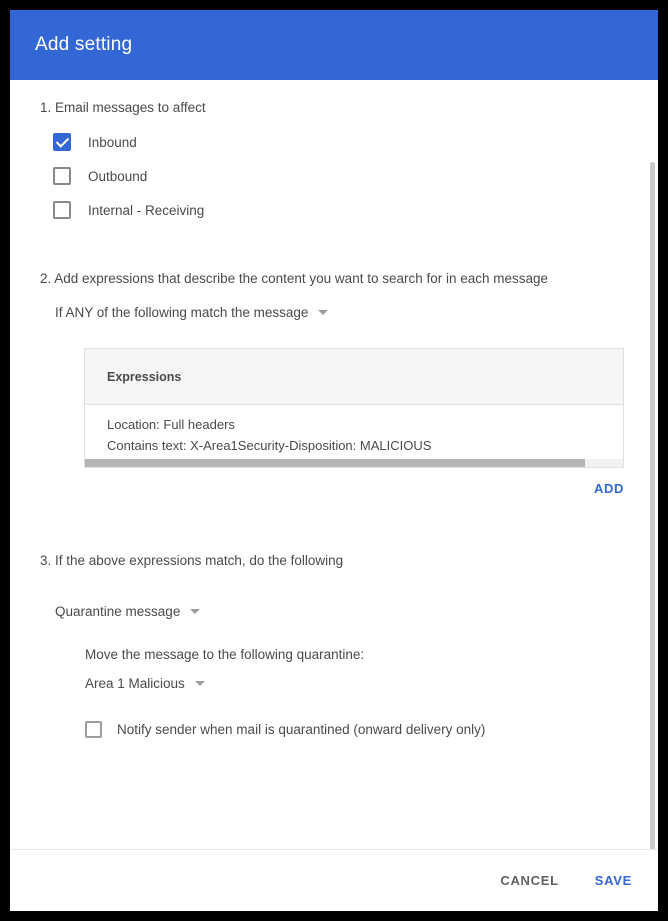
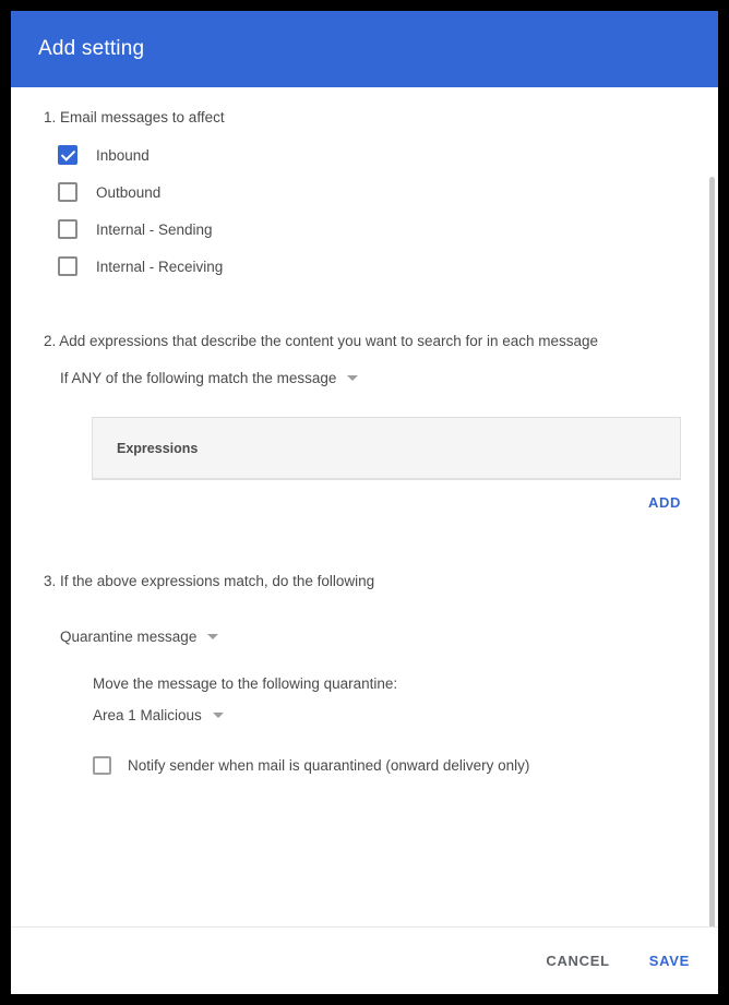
  Add setting
  1. Email messages to affect
  Inbound
  Outbound
+ Internal - Sending
  Internal - Receiving
  2. Add expressions that describe the content you want to search for in each message
  If ANY of the following match the message
  Expressions
- Location: Full headers
- Contains text: X-Area1Security-Disposition: MALICIOUS
  ADD
  3. If the above expressions match, do the following
  Quarantine message
  Move the message to the following quarantine:
  Area 1 Malicious
  Notify sender when mail is quarantined (onward delivery only)
  CANCEL
  SAVE
